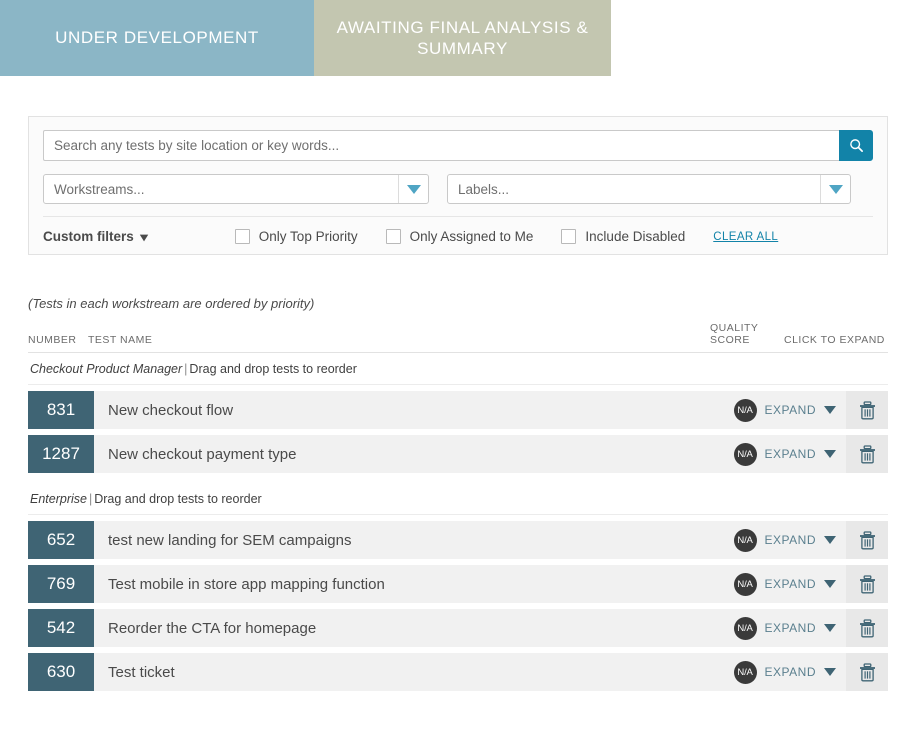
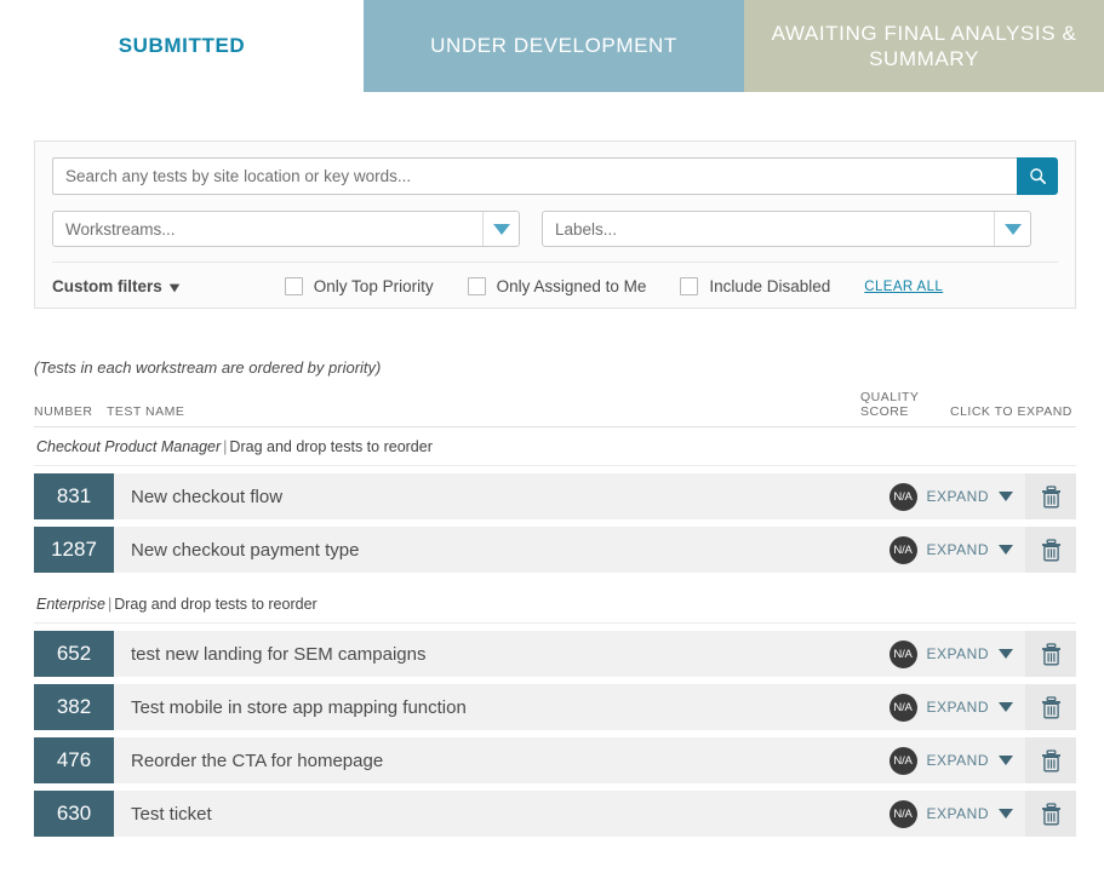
+ SUBMITTED
  UNDER DEVELOPMENT
  AWAITING FINAL ANALYSIS & SUMMARY
  Search any tests by site location or key words...
  Workstreams...
  Labels...
  Custom filters
  ▾
  Only Top Priority
  Only Assigned to Me
  Include Disabled
  CLEAR ALL
  (Tests in each workstream are ordered by priority)
  NUMBER
  TEST NAME
  QUALITY SCORE
  CLICK TO EXPAND
  Checkout Product Manager | Drag and drop tests to reorder
  831
  New checkout flow
  N/A
  EXPAND
  1287
  New checkout payment type
  N/A
  EXPAND
  Enterprise | Drag and drop tests to reorder
  652
  test new landing for SEM campaigns
  N/A
  EXPAND
- 769
+ 382
  Test mobile in store app mapping function
  N/A
  EXPAND
- 542
+ 476
  Reorder the CTA for homepage
  N/A
  EXPAND
  630
  Test ticket
  N/A
  EXPAND
